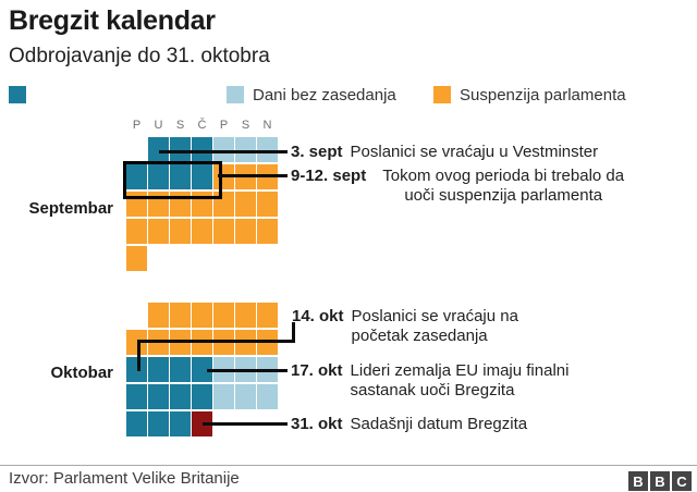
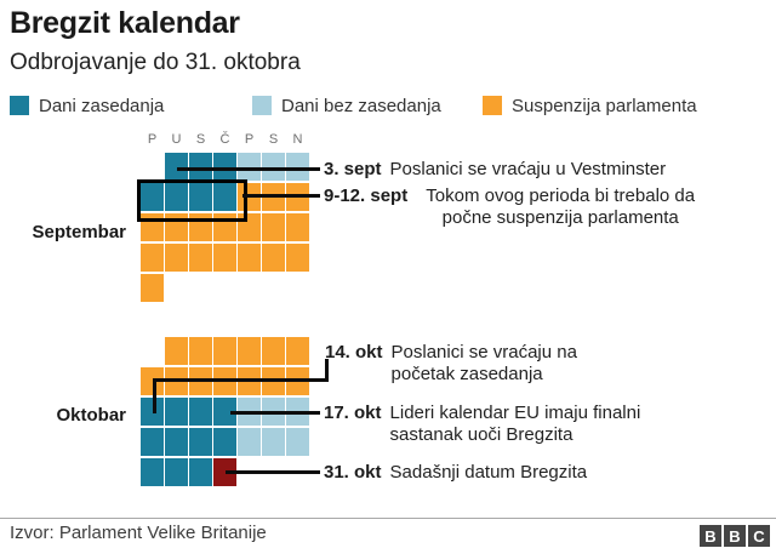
  Bregzit kalendar
  Odbrojavanje do 31. oktobra
+ Dani zasedanja
  Dani bez zasedanja
  Suspenzija parlamenta
  P
  U
  S
  Č
  P
  S
  N
  Septembar
  Oktobar
  3. sept
  Poslanici se vraćaju u Vestminster
  9-12. sept
- Tokom ovog perioda bi trebalo da uoči suspenzija parlamenta
+ Tokom ovog perioda bi trebalo da počne suspenzija parlamenta
  14. okt
  Poslanici se vraćaju na početak zasedanja
  17. okt
- Lideri zemalja EU imaju finalni sastanak uoči Bregzita
+ Lideri kalendar EU imaju finalni sastanak uoči Bregzita
  31. okt
  Sadašnji datum Bregzita
  Izvor: Parlament Velike Britanije
  B
  B
  C
